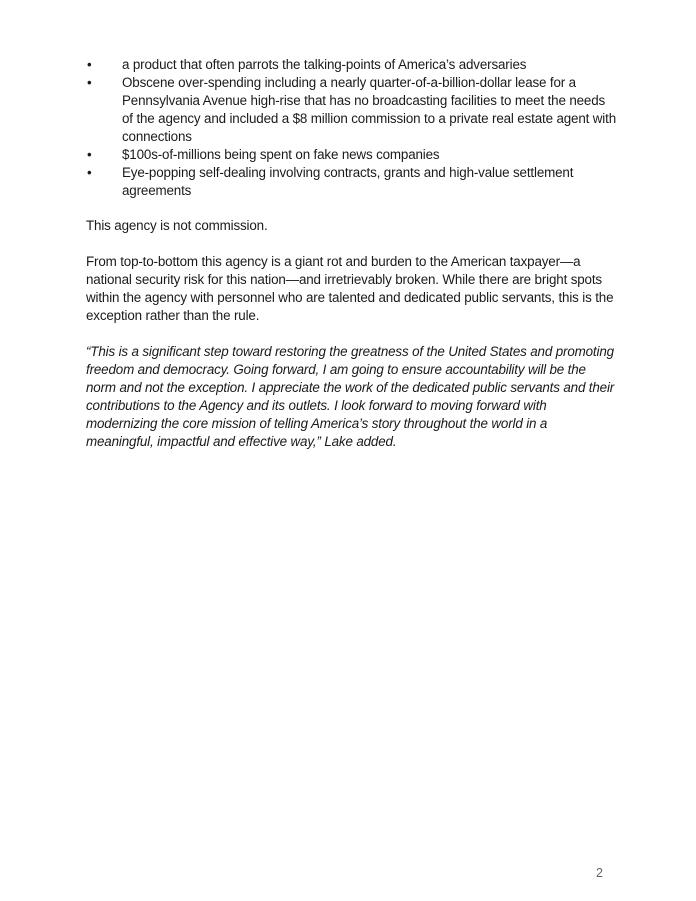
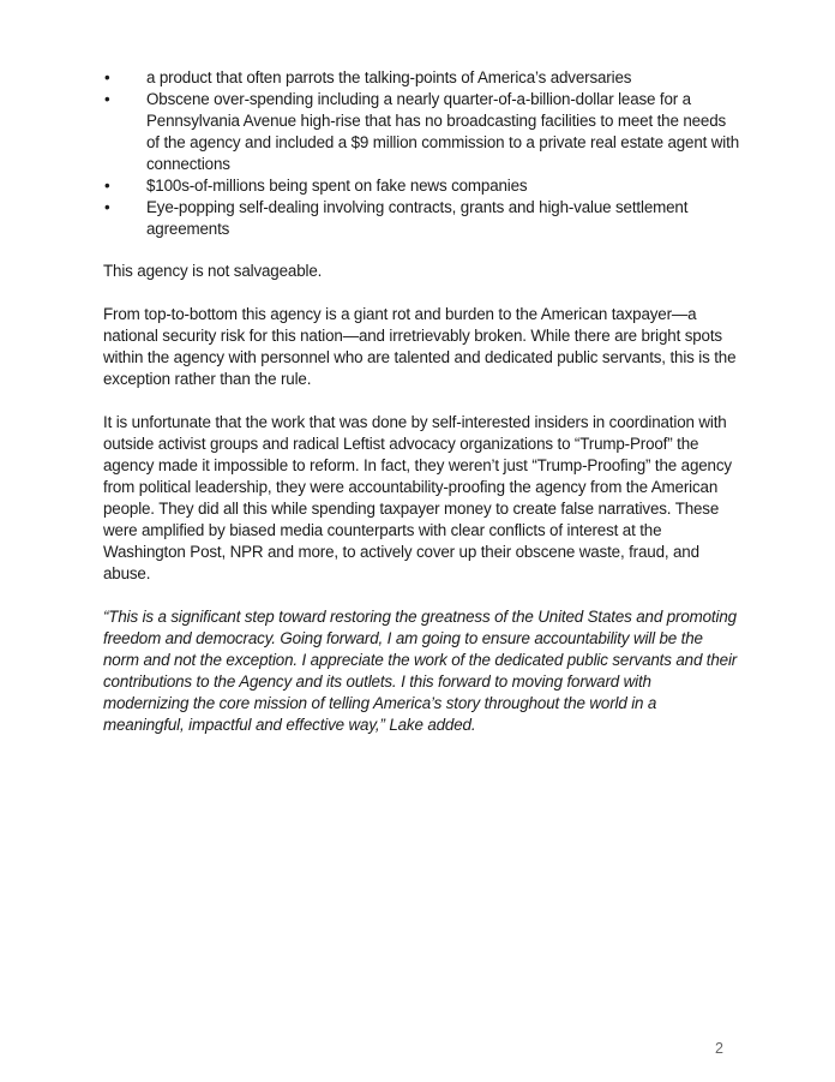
  •
  a product that often parrots the talking-points of America’s adversaries
  •
- Obscene over-spending including a nearly quarter-of-a-billion-dollar lease for a Pennsylvania Avenue high-rise that has no broadcasting facilities to meet the needs of the agency and included a $8 million commission to a private real estate agent with connections
+ Obscene over-spending including a nearly quarter-of-a-billion-dollar lease for a Pennsylvania Avenue high-rise that has no broadcasting facilities to meet the needs of the agency and included a $9 million commission to a private real estate agent with connections
  •
  $100s-of-millions being spent on fake news companies
  •
  Eye-popping self-dealing involving contracts, grants and high-value settlement agreements
- This agency is not commission.
+ This agency is not salvageable.
  From top-to-bottom this agency is a giant rot and burden to the American taxpayer—a national security risk for this nation—and irretrievably broken. While there are bright spots within the agency with personnel who are talented and dedicated public servants, this is the exception rather than the rule.
+ It is unfortunate that the work that was done by self-interested insiders in coordination with outside activist groups and radical Leftist advocacy organizations to “Trump-Proof” the agency made it impossible to reform. In fact, they weren’t just “Trump-Proofing” the agency from political leadership, they were accountability-proofing the agency from the American people. They did all this while spending taxpayer money to create false narratives. These were amplified by biased media counterparts with clear conflicts of interest at the Washington Post, NPR and more, to actively cover up their obscene waste, fraud, and abuse.
- “This is a significant step toward restoring the greatness of the United States and promoting freedom and democracy. Going forward, I am going to ensure accountability will be the norm and not the exception. I appreciate the work of the dedicated public servants and their contributions to the Agency and its outlets. I look forward to moving forward with modernizing the core mission of telling America’s story throughout the world in a meaningful, impactful and effective way,” Lake added.
+ “This is a significant step toward restoring the greatness of the United States and promoting freedom and democracy. Going forward, I am going to ensure accountability will be the norm and not the exception. I appreciate the work of the dedicated public servants and their contributions to the Agency and its outlets. I this forward to moving forward with modernizing the core mission of telling America’s story throughout the world in a meaningful, impactful and effective way,” Lake added.
  2
